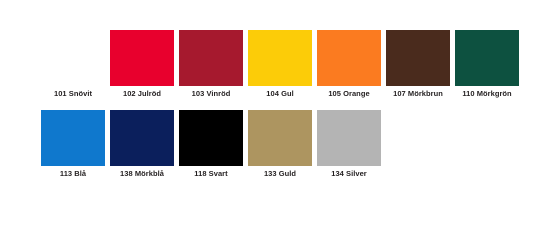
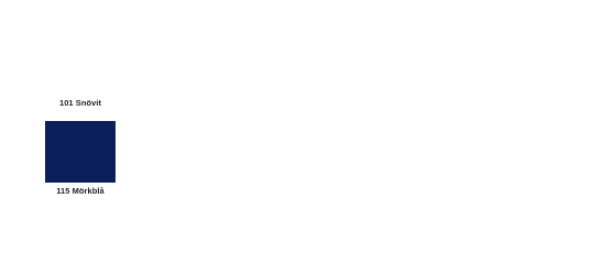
  101 Snövit
- 102 Julröd
- 103 Vinröd
- 104 Gul
- 105 Orange
- 107 Mörkbrun
- 110 Mörkgrön
- 113 Blå
- 138 Mörkblå
+ 115 Mörkblå
- 118 Svart
- 133 Guld
- 134 Silver
